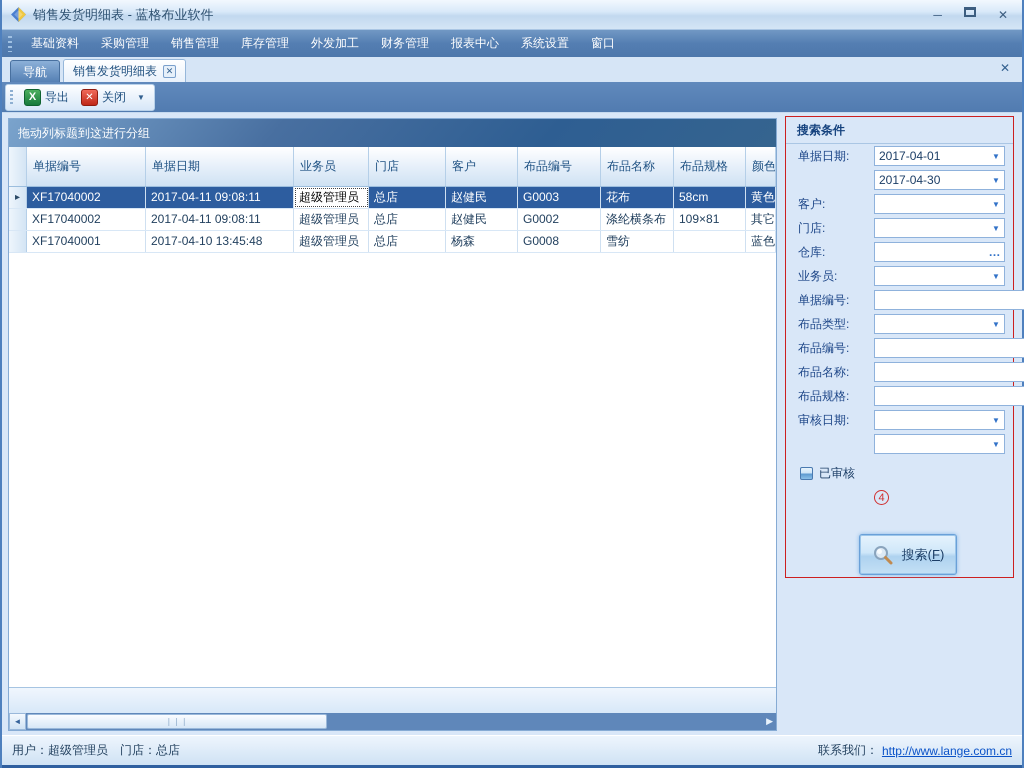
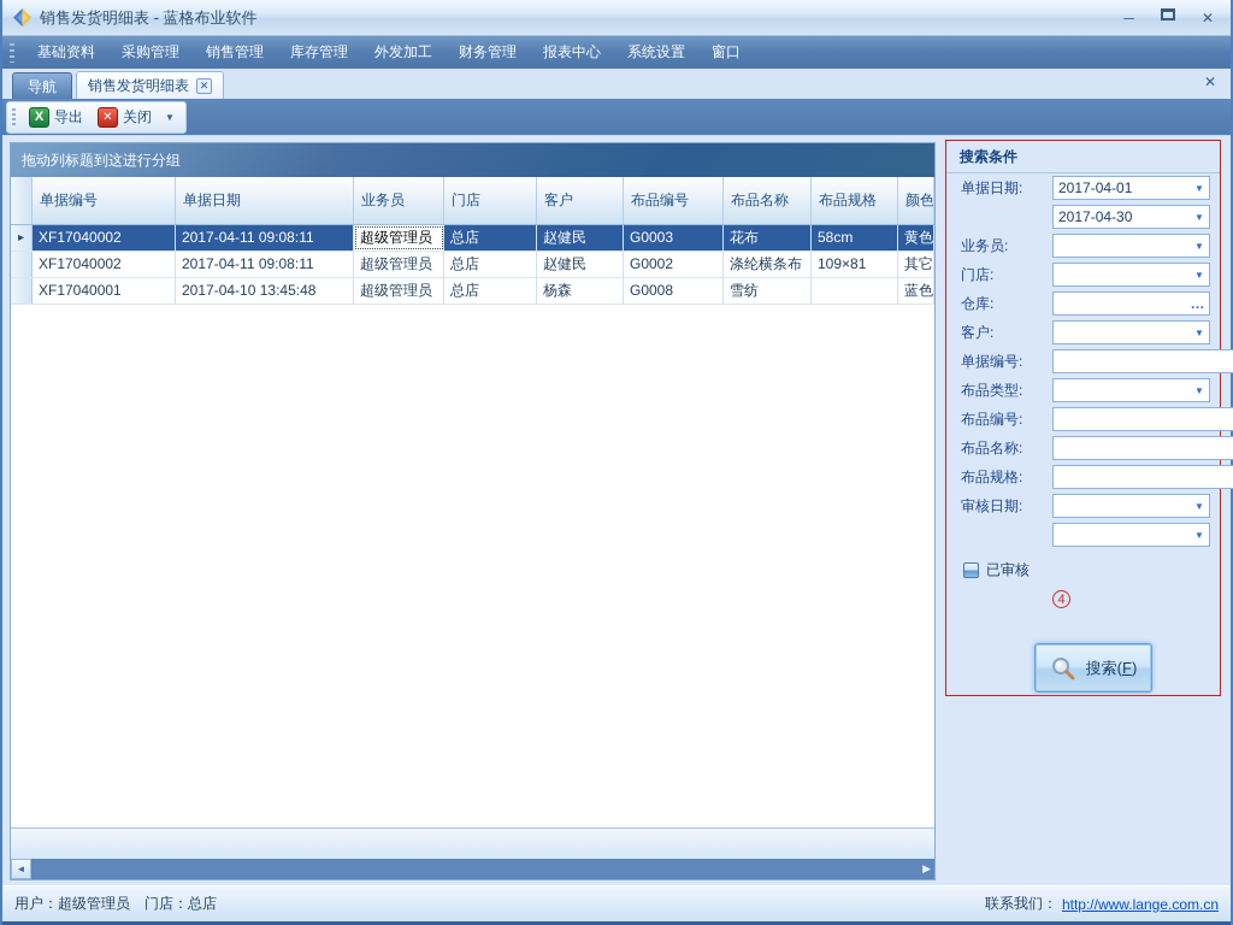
  销售发货明细表 - 蓝格布业软件
  ─
  ✕
  基础资料
  采购管理
  销售管理
  库存管理
  外发加工
  财务管理
  报表中心
  系统设置
  窗口
  导航
  销售发货明细表
  ✕
  ✕
  X
  导出
  ✕
  关闭
  ▼
  拖动列标题到这进行分组
  单据编号
  单据日期
  业务员
  门店
  客户
  布品编号
  布品名称
  布品规格
  颜色
  ▸
  XF17040002
  2017-04-11 09:08:11
  超级管理员
  总店
  赵健民
  G0003
  花布
  58cm
  黄色
  XF17040002
  2017-04-11 09:08:11
  超级管理员
  总店
  赵健民
  G0002
  涤纶横条布
  109×81
  其它
  XF17040001
  2017-04-10 13:45:48
  超级管理员
  总店
  杨森
  G0008
  雪纺
  蓝色
  ◄
- ❘❘❘
  ▶
  搜索条件
  单据日期:
  2017-04-01
  ▼
  2017-04-30
  ▼
- 客户:
+ 业务员:
  ▼
  门店:
  ▼
  仓库:
  …
- 业务员:
+ 客户:
  ▼
  单据编号:
  布品类型:
  ▼
  布品编号:
  布品名称:
  布品规格:
  审核日期:
  ▼
  ▼
  已审核
  4
  搜索(F)
  用户：超级管理员 门店：总店
  联系我们：
  http://www.lange.com.cn
